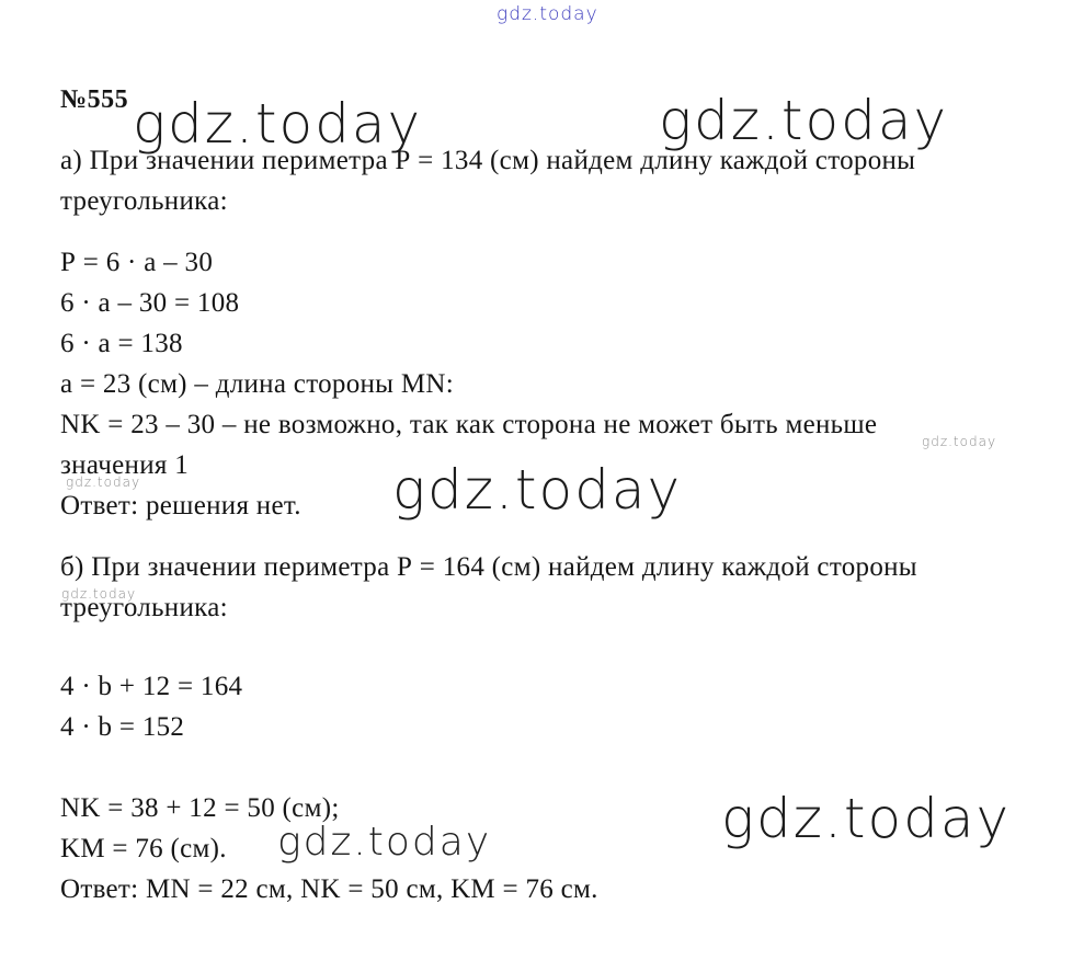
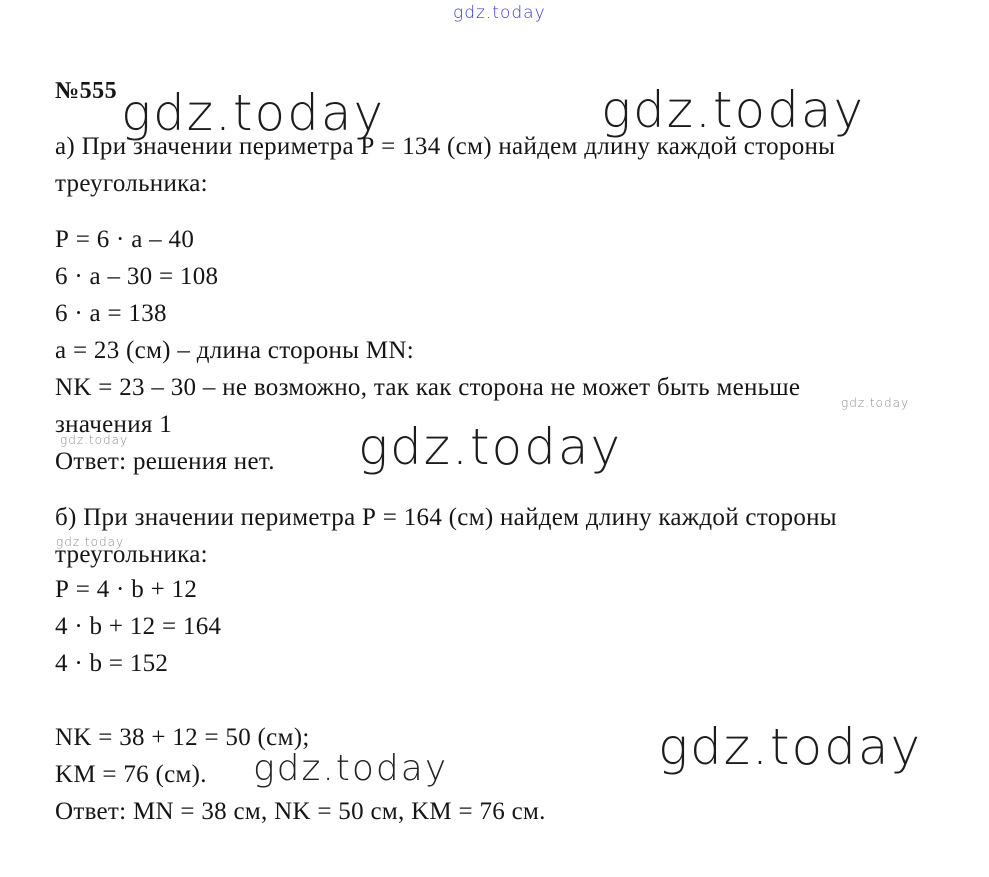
  gdz.today
  gdz.today
  gdz.today
  gdz.today
  gdz.today
  gdz.today
  gdz.today
  gdz.today
  gdz.today
  №555
  а) При значении периметра Р = 134 (см) найдем длину каждой стороны
  треугольника:
- Р = 6 · а – 30
+ Р = 6 · а – 40
  6 · а – 30 = 108
  6 · а = 138
  а = 23 (см) – длина стороны MN:
  NK = 23 – 30 – не возможно, так как сторона не может быть меньше
  значения 1
  Ответ: решения нет.
  б) При значении периметра Р = 164 (см) найдем длину каждой стороны
  треугольника:
+ Р = 4 · b + 12
  4 · b + 12 = 164
  4 · b = 152
  NK = 38 + 12 = 50 (см);
  KM = 76 (см).
- Ответ: MN = 22 см, NK = 50 см, KM = 76 см.
+ Ответ: MN = 38 см, NK = 50 см, KM = 76 см.
